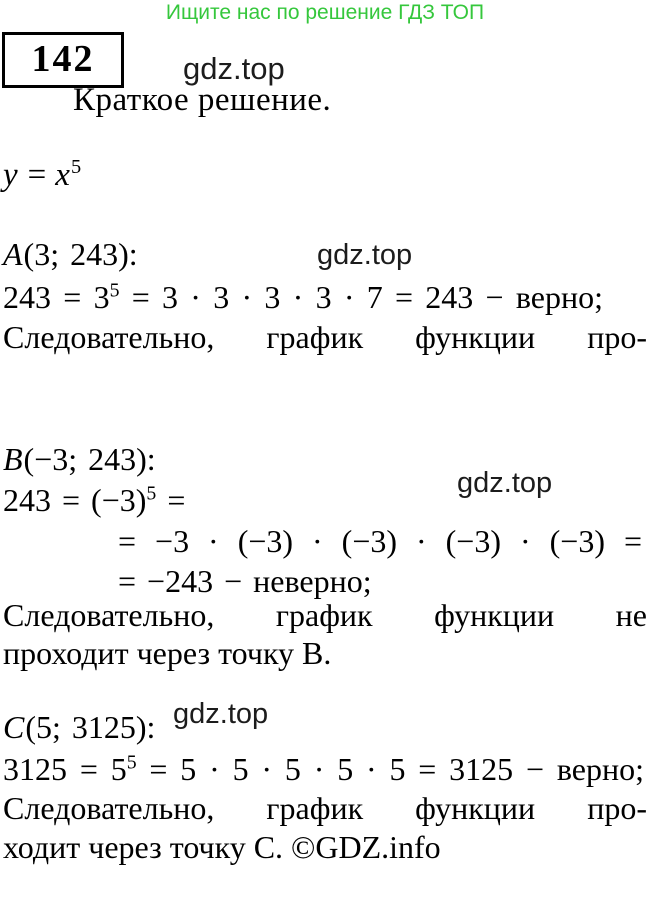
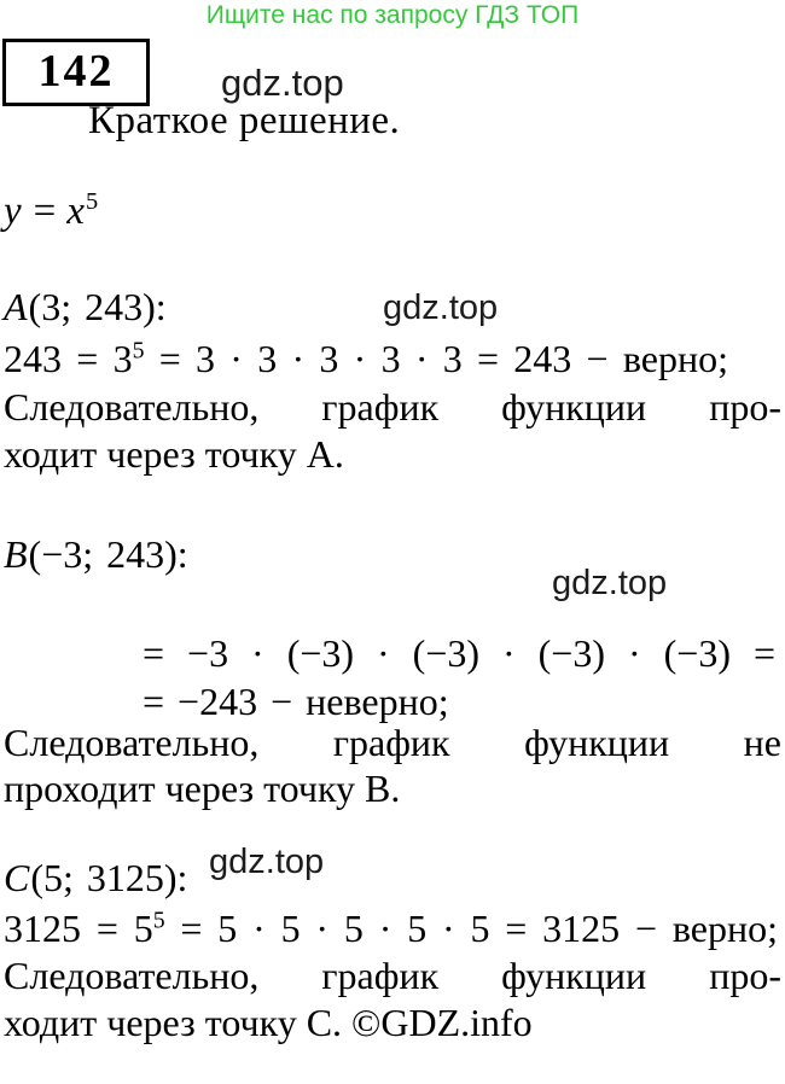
- Ищите нас по решение ГДЗ ТОП
+ Ищите нас по запросу ГДЗ ТОП
  142
  gdz.top
  Краткое решение.
  y = x5
  A(3; 243):
  gdz.top
- 243 = 35 = 3 · 3 · 3 · 3 · 7 = 243 − верно;
+ 243 = 35 = 3 · 3 · 3 · 3 · 3 = 243 − верно;
  Следовательно, график функции про-
+ ходит через точку А.
  B(−3; 243):
  gdz.top
- 243 = (−3)5 =
  = −3 · (−3) · (−3) · (−3) · (−3) =
  = −243 − неверно;
  Следовательно, график функции не
  проходит через точку В.
  C(5; 3125):
  gdz.top
  3125 = 55 = 5 · 5 · 5 · 5 · 5 = 3125 − верно;
  Следовательно, график функции про-
  ходит через точку C. ©GDZ.info
